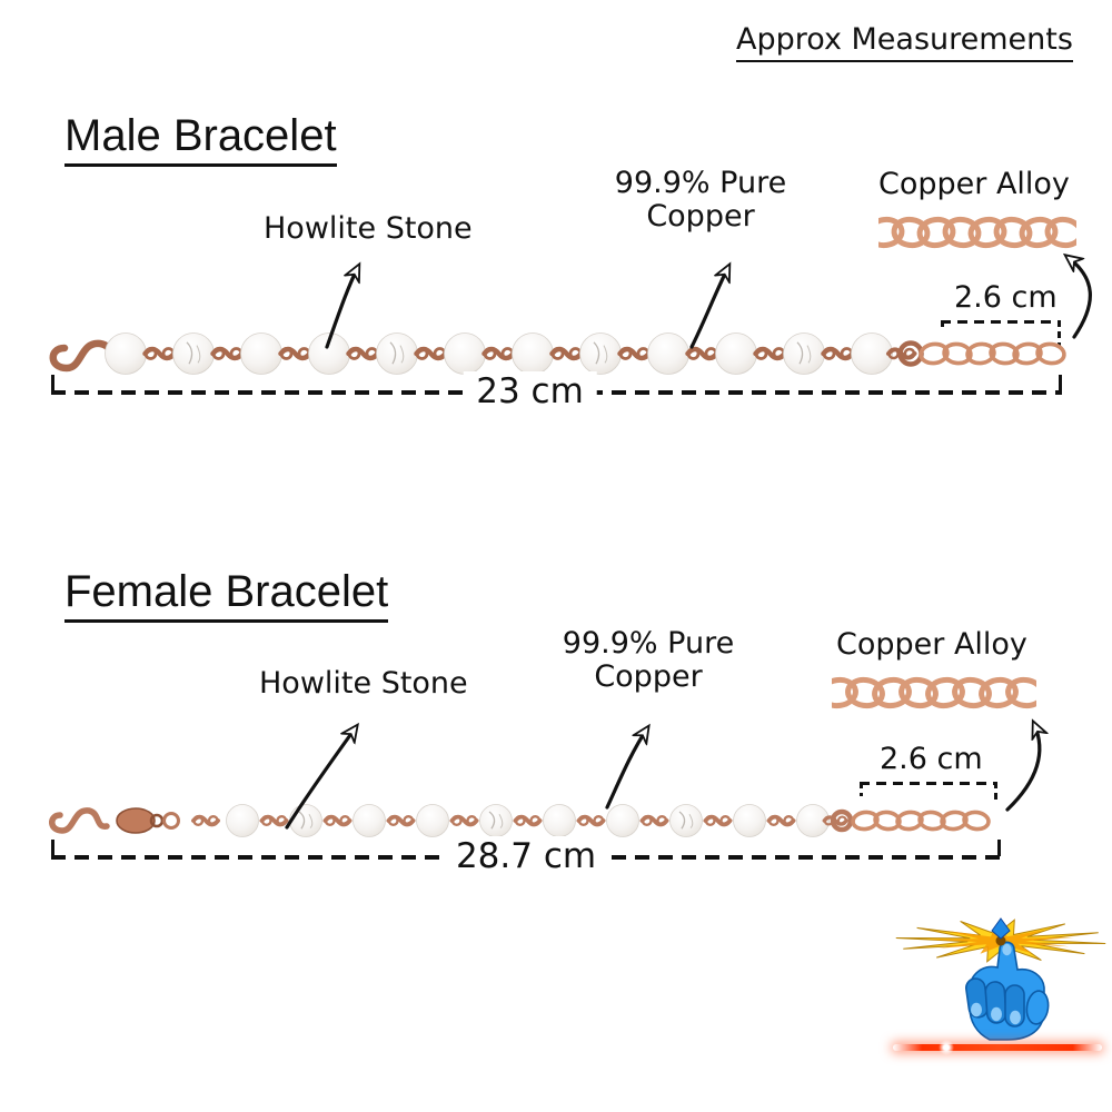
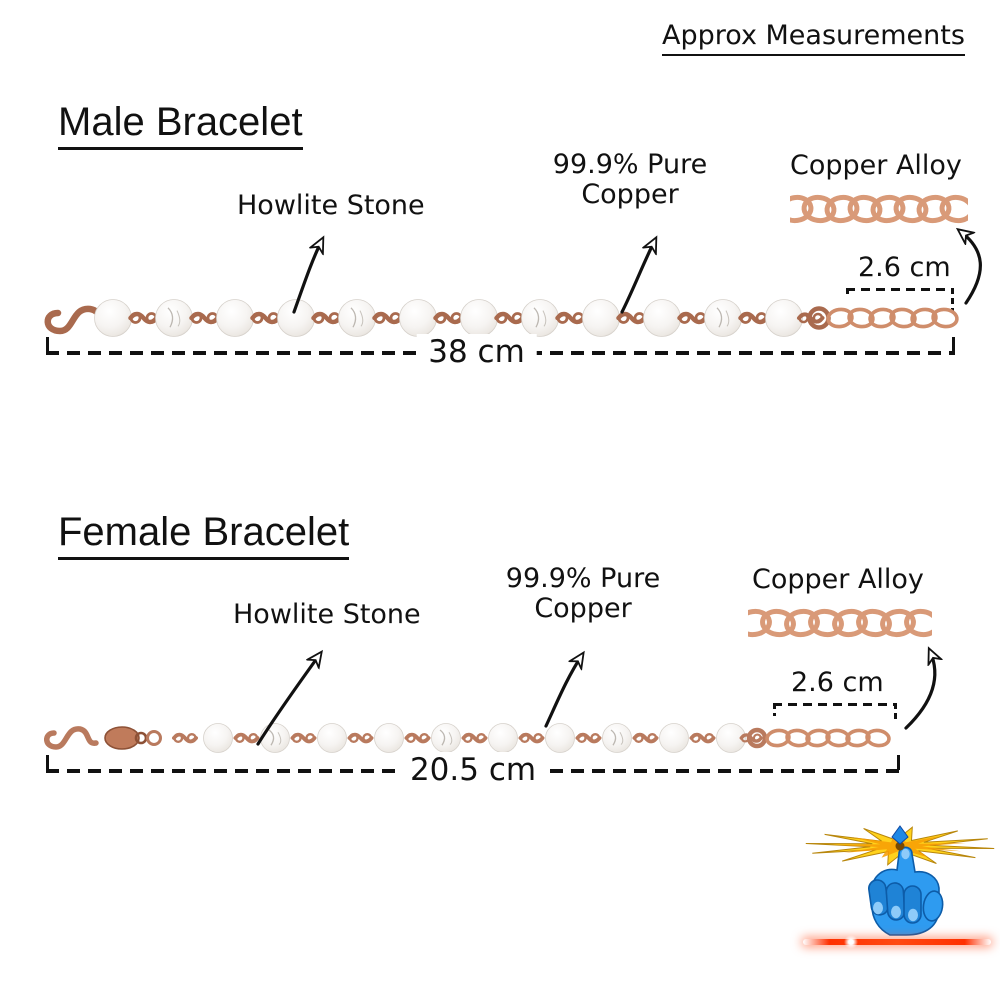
  Approx Measurements
  Male Bracelet
  Howlite Stone
  99.9% Pure Copper
  Copper Alloy
  2.6 cm
- 23 cm
+ 38 cm
  Female Bracelet
  Howlite Stone
  99.9% Pure Copper
  Copper Alloy
  2.6 cm
- 28.7 cm
+ 20.5 cm
